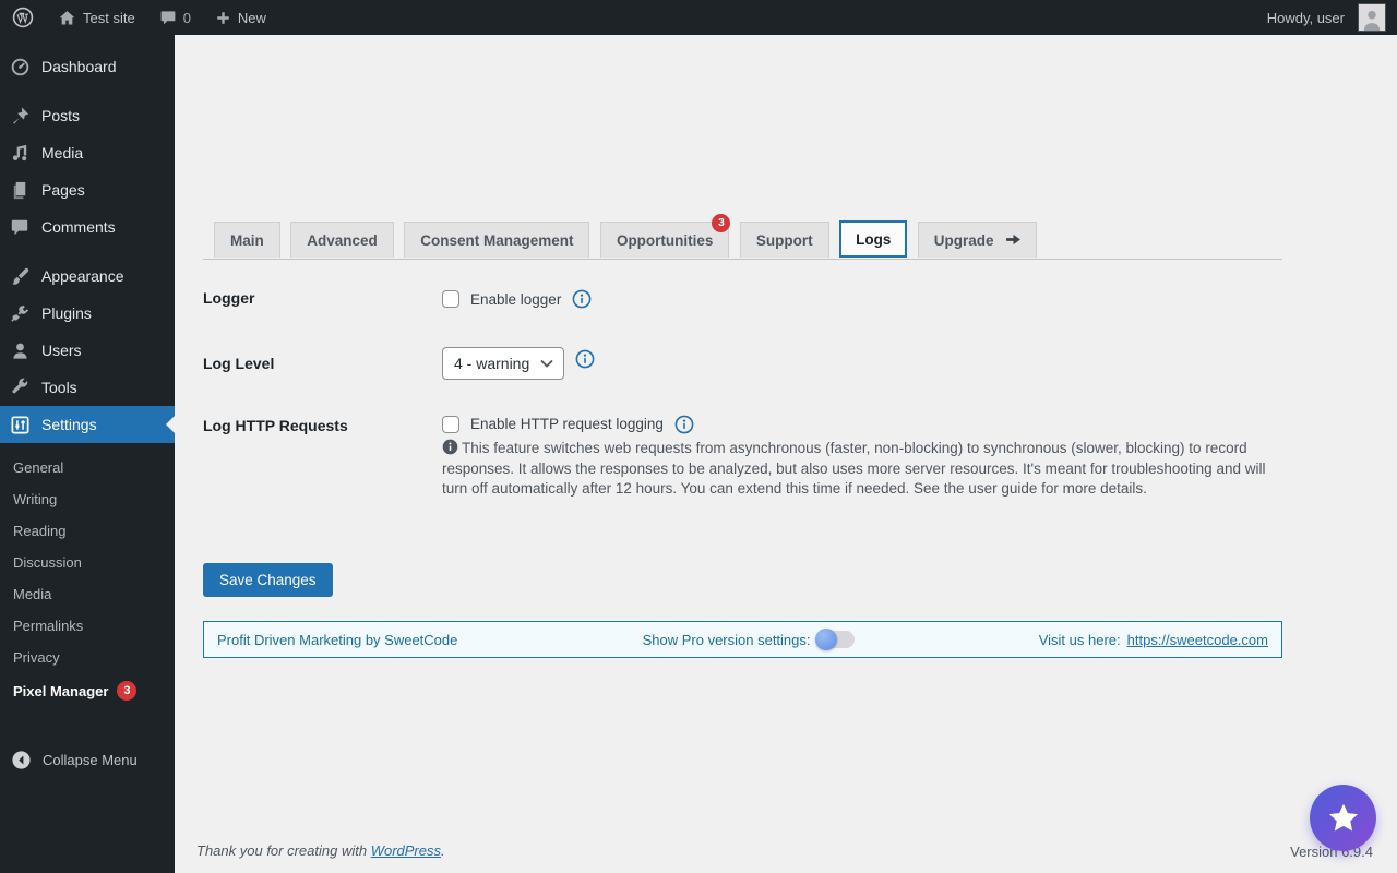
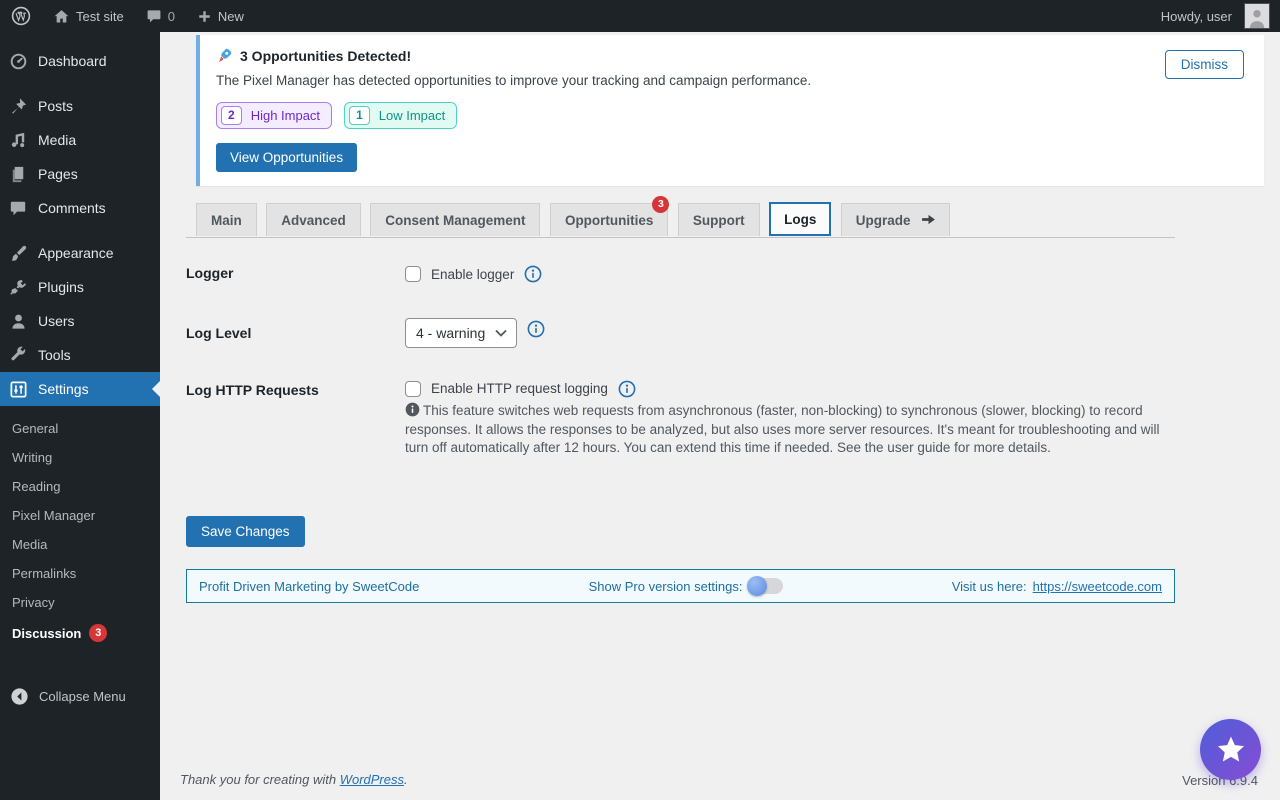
  Test site
  0
  New
  Howdy, user
  Dashboard
  Posts
  Media
  Pages
  Comments
  Appearance
  Plugins
  Users
  Tools
  Settings
  General
  Writing
  Reading
- Discussion
+ Pixel Manager
  Media
  Permalinks
  Privacy
- Pixel Manager
+ Discussion
  3
  Collapse Menu
+ 3 Opportunities Detected!
+ The Pixel Manager has detected opportunities to improve your tracking and campaign performance.
+ 2
+ High Impact
+ 1
+ Low Impact
+ View Opportunities
+ Dismiss
  Main Advanced Consent Management Opportunities
  3
  Support Logs Upgrade
  Logger
  Enable logger
  Log Level
  4 - warning
  Log HTTP Requests
  Enable HTTP request logging
  This feature switches web requests from asynchronous (faster, non-blocking) to synchronous (slower, blocking) to record responses. It allows the responses to be analyzed, but also uses more server resources. It's meant for troubleshooting and will turn off automatically after 12 hours. You can extend this time if needed. See the user guide for more details.
  Save Changes
  Profit Driven Marketing by SweetCode
  Show Pro version settings:
  Visit us here:
  https://sweetcode.com
  Thank you for creating with WordPress.
  Version 6.9.4
